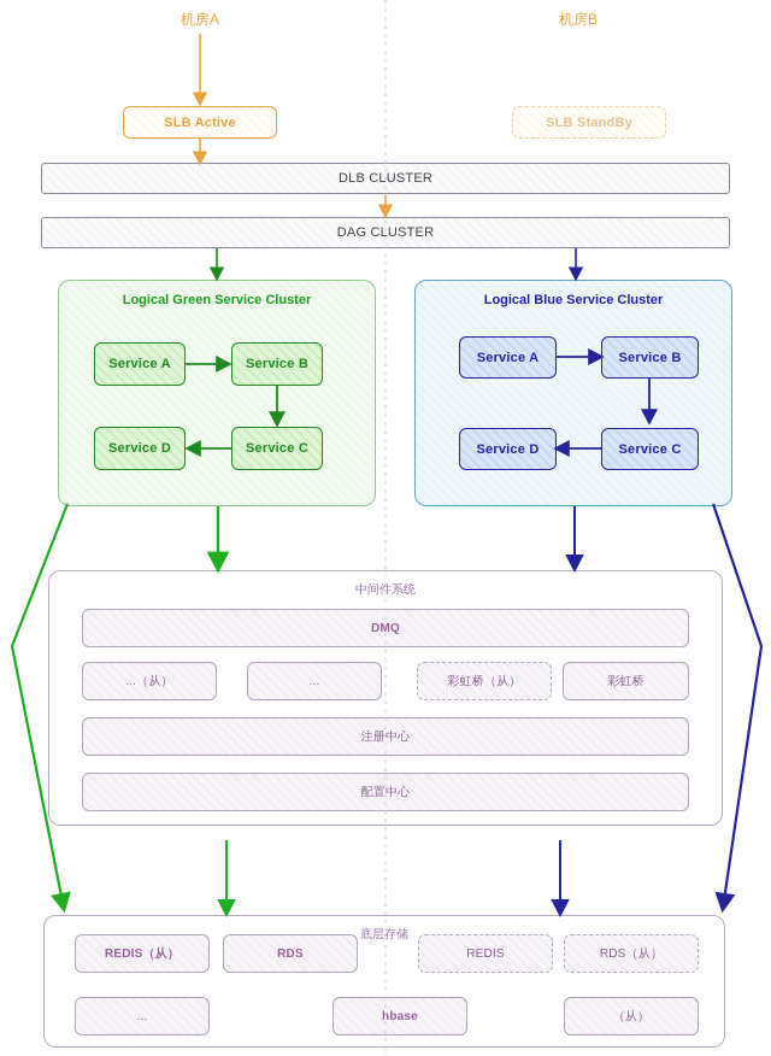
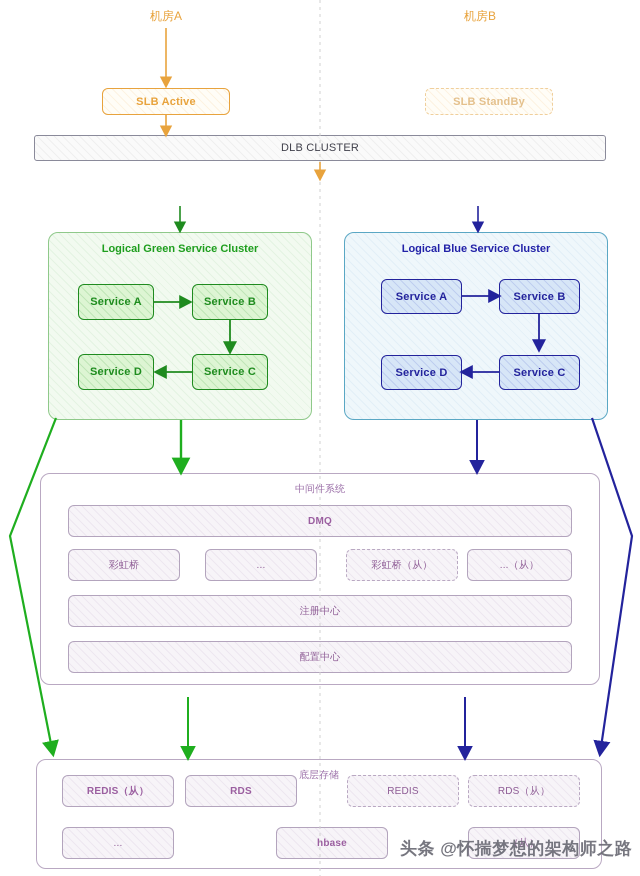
  机房A
  机房B
  SLB Active
  SLB StandBy
  DLB CLUSTER
- DAG CLUSTER
  Logical Green Service Cluster
  Service A
  Service B
  Service D
  Service C
  Logical Blue Service Cluster
  Service A
  Service B
  Service D
  Service C
  中间件系统
  DMQ
- ...（从）
+ 彩虹桥
  ...
  彩虹桥（从）
- 彩虹桥
+ ...（从）
  注册中心
  配置中心
  底层存储
  REDIS（从）
  RDS
  REDIS
  RDS（从）
  ...
  hbase
  （从）
+ 头条 @怀揣梦想的架构师之路
